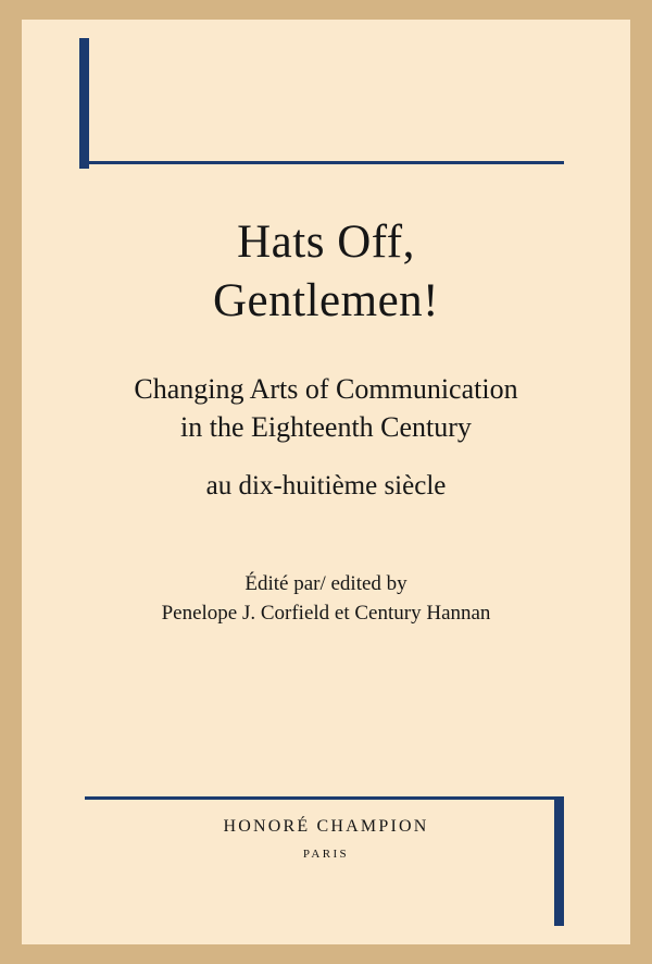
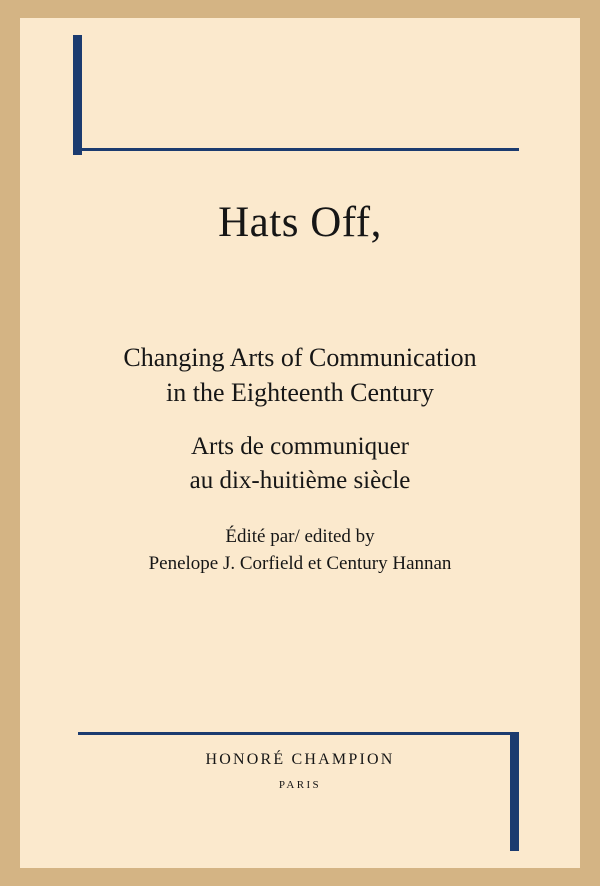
  Hats Off,
- Gentlemen!
  Changing Arts of Communication
  in the Eighteenth Century
+ Arts de communiquer
  au dix-huitième siècle
  Édité par/ edited by
  Penelope J. Corfield et Century Hannan
  HONORÉ CHAMPION
  PARIS
